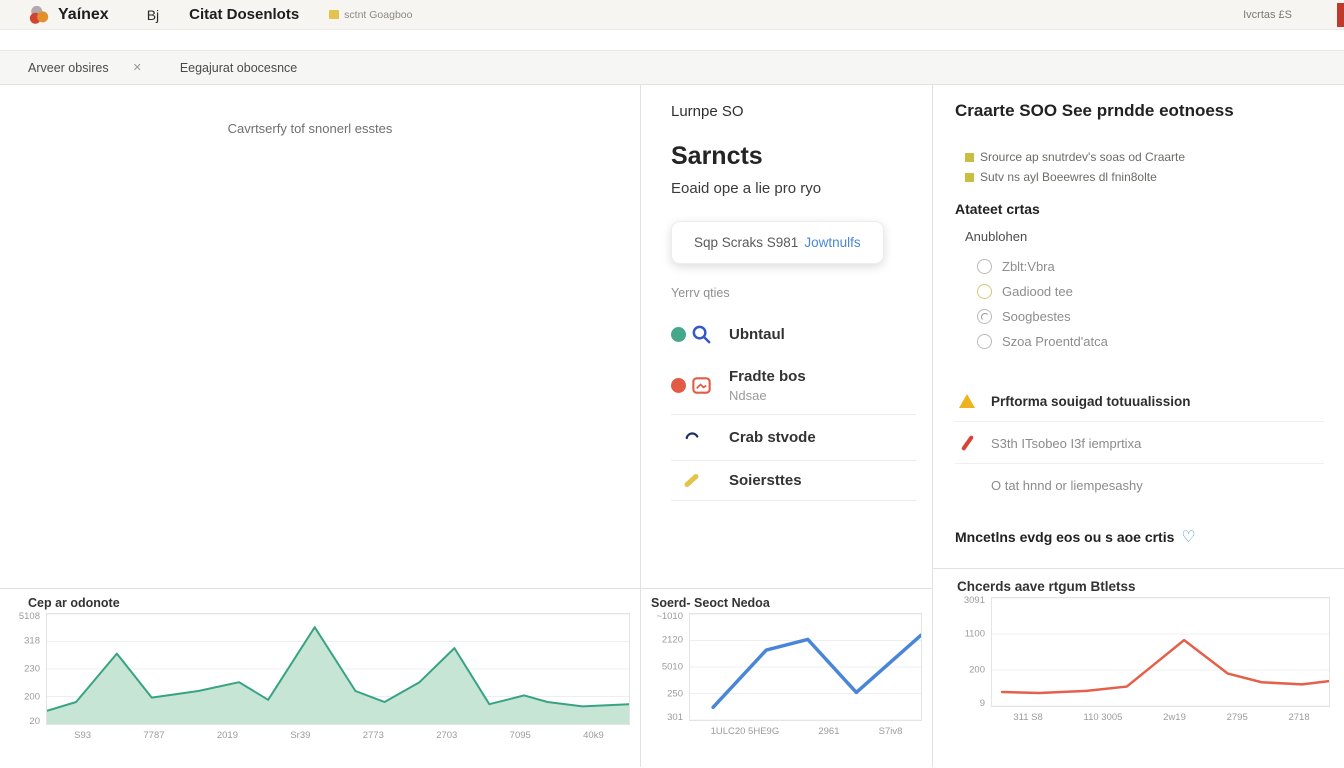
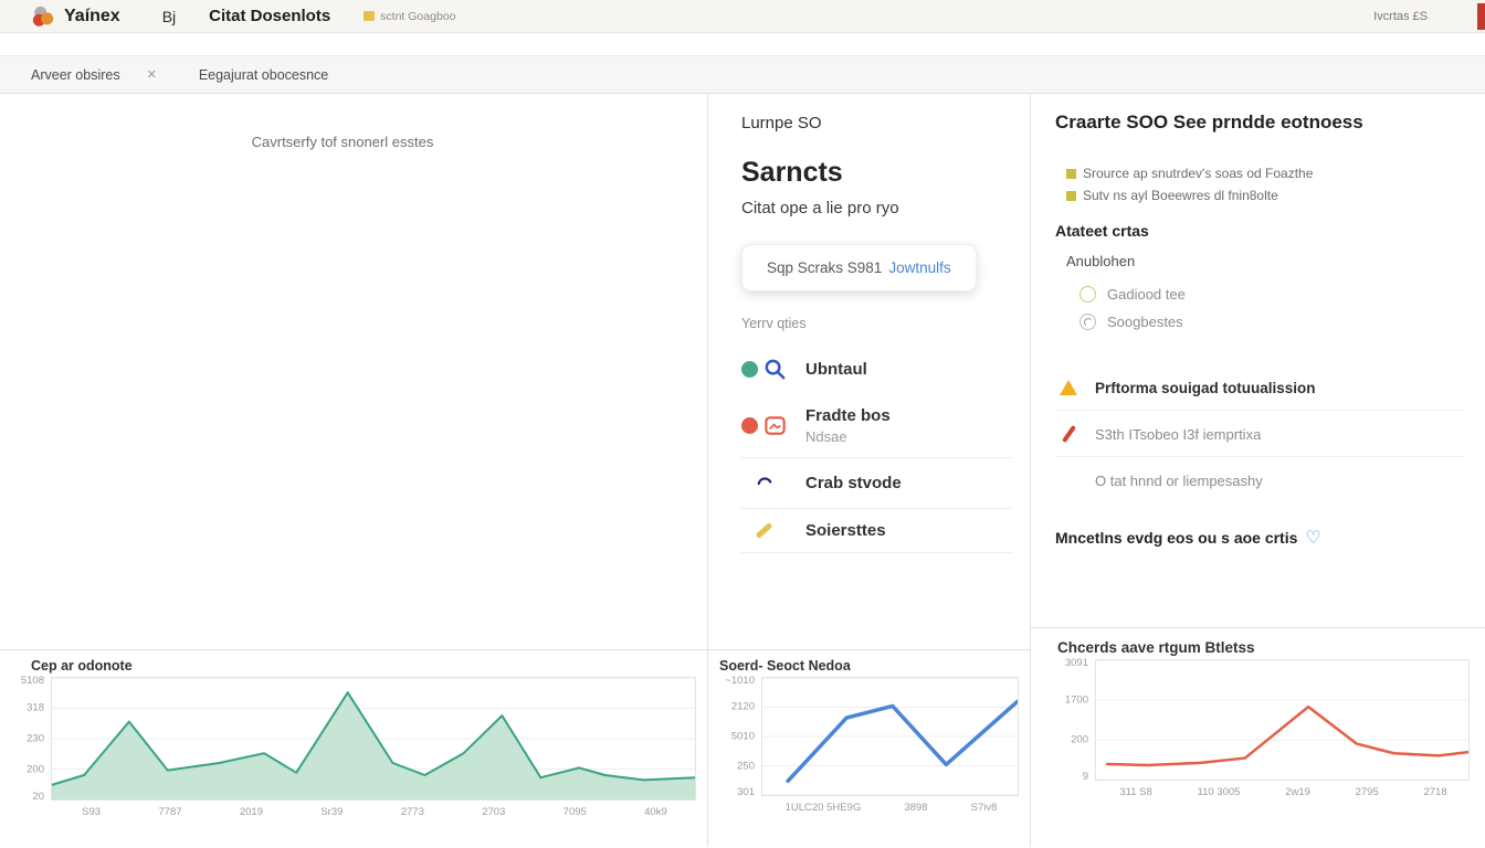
  Yaínex
  Bj
  Citat Dosenlots
  sctnt Goagboo
  Ivcrtas £S
  Arveer obsires
  ✕
  Eegajurat obocesnce
  Cavrtserfy tof snonerl esstes
  Cep ar odonote
  5108
  318
  230
  200
  20
  S93
  7787
  2019
  Sr39
  2773
  2703
  7095
  40k9
  Lurnpe SO
  Sarncts
- Eoaid ope a lie pro ryo
+ Citat ope a lie pro ryo
  Sqp Scraks S981
  Jowtnulfs
  Yerrv qties
  Ubntaul
  Fradte bos
  Ndsae
  Crab stvode
  Soiersttes
  Soerd- Seoct Nedoa
  ~1010
  2120
  5010
  250
  301
  1ULC20 5HE9G
- 2961
+ 3898
  S7iv8
  Craarte SOO See prndde eotnoess
- Srource ap snutrdev's soas od Craarte
+ Srource ap snutrdev's soas od Foazthe
  Sutv ns ayl Boeewres dl fnin8olte
  Atateet crtas
  Anublohen
- Zblt:Vbra
  Gadiood tee
  Soogbestes
- Szoa Proentd'atca
  Prftorma souigad totuualission
  S3th ITsobeo I3f iemprtixa
  O tat hnnd or liempesashy
  Mncetlns evdg eos ou s aoe crtis
  ♡
  Chcerds aave rtgum Btletss
  3091
- 1100
+ 1700
  200
  9
  311 S8
  110 3005
  2w19
  2795
  2718
